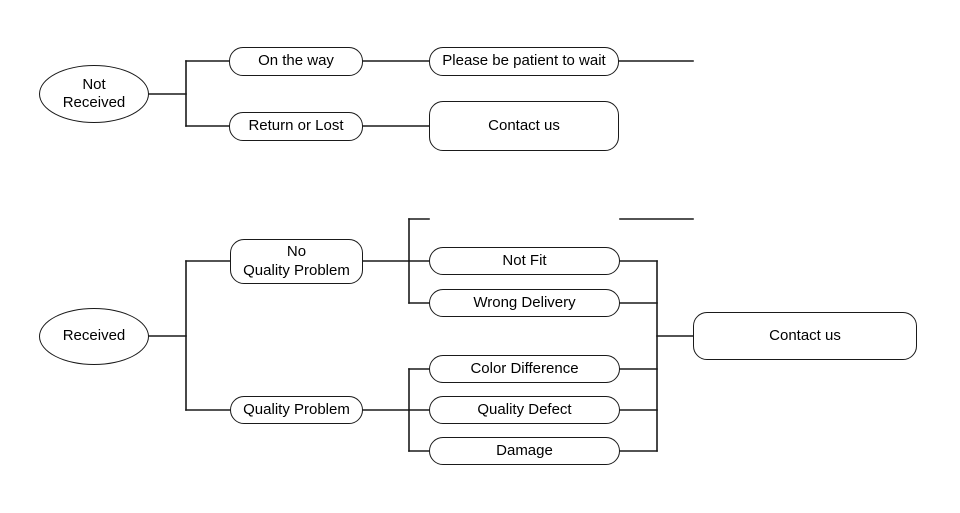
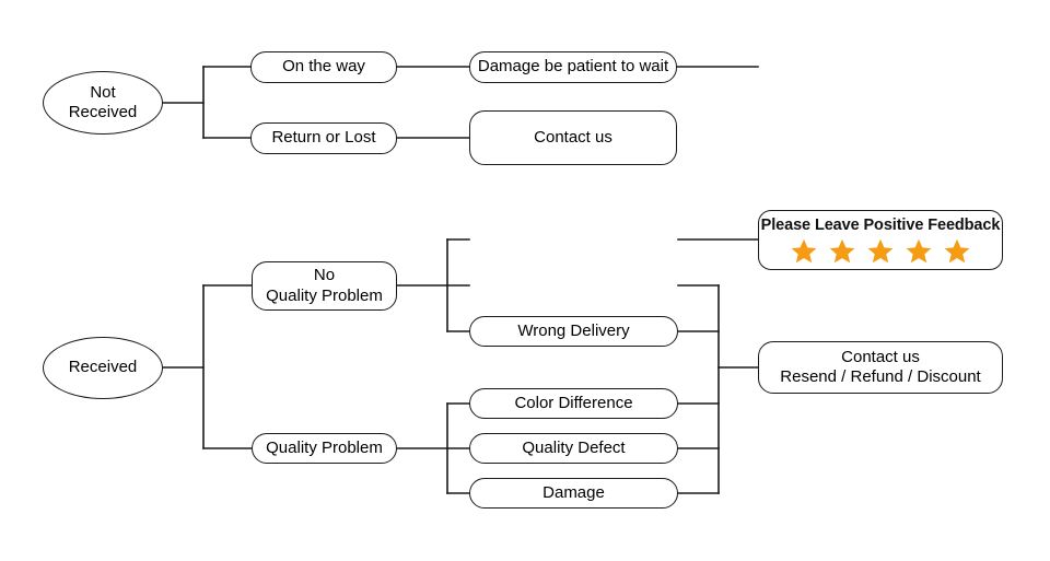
  Not
  Received
  On the way
  Return or Lost
- Please be patient to wait
+ Damage be patient to wait
  Contact us
  Received
  No
  Quality Problem
  Quality Problem
- Not Fit
  Wrong Delivery
  Color Difference
  Quality Defect
  Damage
+ Please Leave Positive Feedback
  Contact us
+ Resend / Refund / Discount
